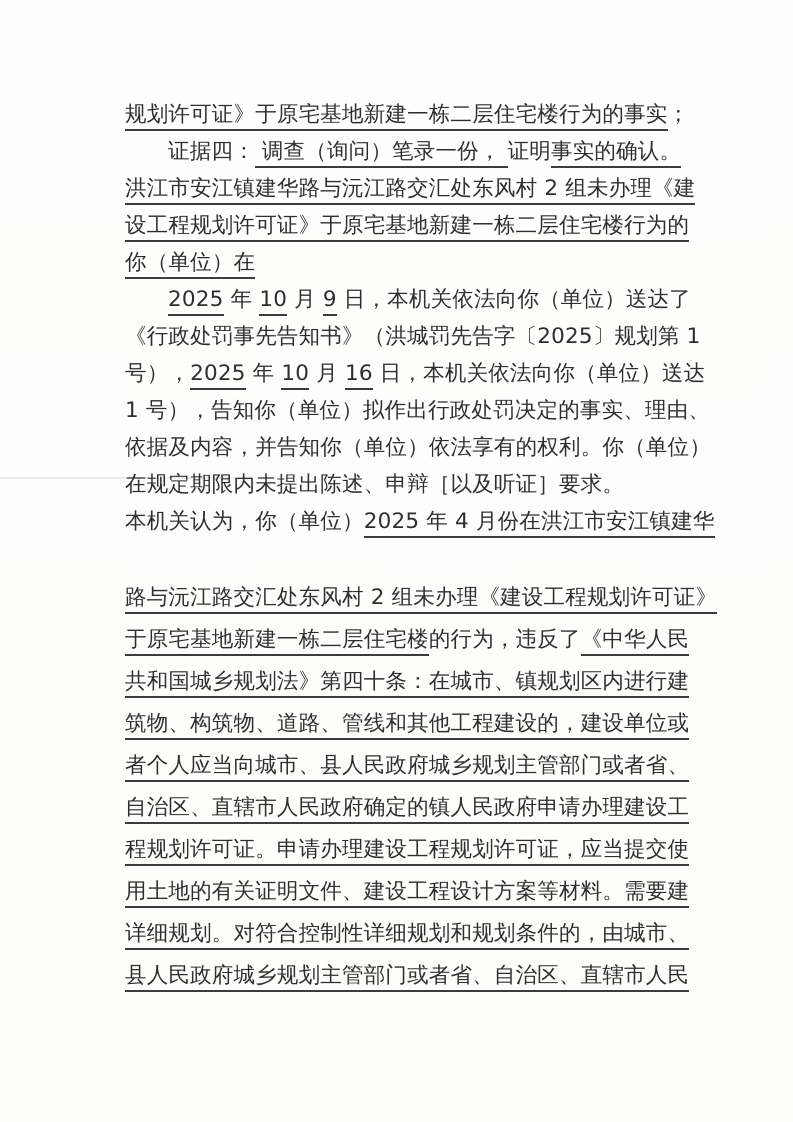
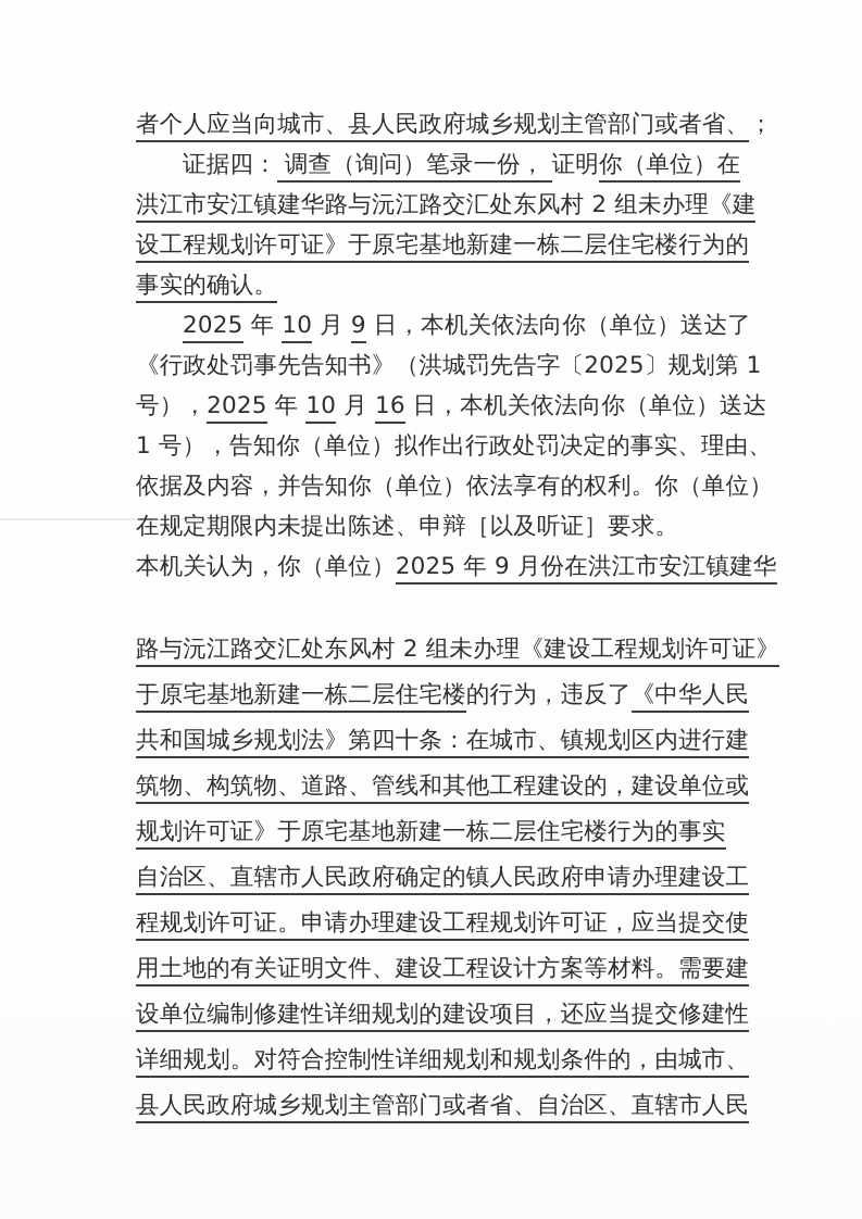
- 规划许可证》于原宅基地新建一栋二层住宅楼行为的事实；
+ 者个人应当向城市、县人民政府城乡规划主管部门或者省、；
- 证据四： 调查（询问）笔录一份， 证明事实的确认。
+ 证据四： 调查（询问）笔录一份， 证明你（单位）在
  洪江市安江镇建华路与沅江路交汇处东风村 2 组未办理《建
  设工程规划许可证》于原宅基地新建一栋二层住宅楼行为的
- 你（单位）在
+ 事实的确认。
  2025 年 10 月 9 日，本机关依法向你（单位）送达了
  《行政处罚事先告知书》（洪城罚先告字〔2025〕规划第 1
  号），2025 年 10 月 16 日，本机关依法向你（单位）送达
  1 号），告知你（单位）拟作出行政处罚决定的事实、理由、
  依据及内容，并告知你（单位）依法享有的权利。你（单位）
  在规定期限内未提出陈述、申辩［以及听证］要求。
- 本机关认为，你（单位）2025 年 4 月份在洪江市安江镇建华
+ 本机关认为，你（单位）2025 年 9 月份在洪江市安江镇建华
  路与沅江路交汇处东风村 2 组未办理《建设工程规划许可证》
  于原宅基地新建一栋二层住宅楼的行为，违反了《中华人民
  共和国城乡规划法》第四十条：在城市、镇规划区内进行建
  筑物、构筑物、道路、管线和其他工程建设的，建设单位或
- 者个人应当向城市、县人民政府城乡规划主管部门或者省、
+ 规划许可证》于原宅基地新建一栋二层住宅楼行为的事实
  自治区、直辖市人民政府确定的镇人民政府申请办理建设工
  程规划许可证。申请办理建设工程规划许可证，应当提交使
  用土地的有关证明文件、建设工程设计方案等材料。需要建
+ 设单位编制修建性详细规划的建设项目，还应当提交修建性
  详细规划。对符合控制性详细规划和规划条件的，由城市、
  县人民政府城乡规划主管部门或者省、自治区、直辖市人民
